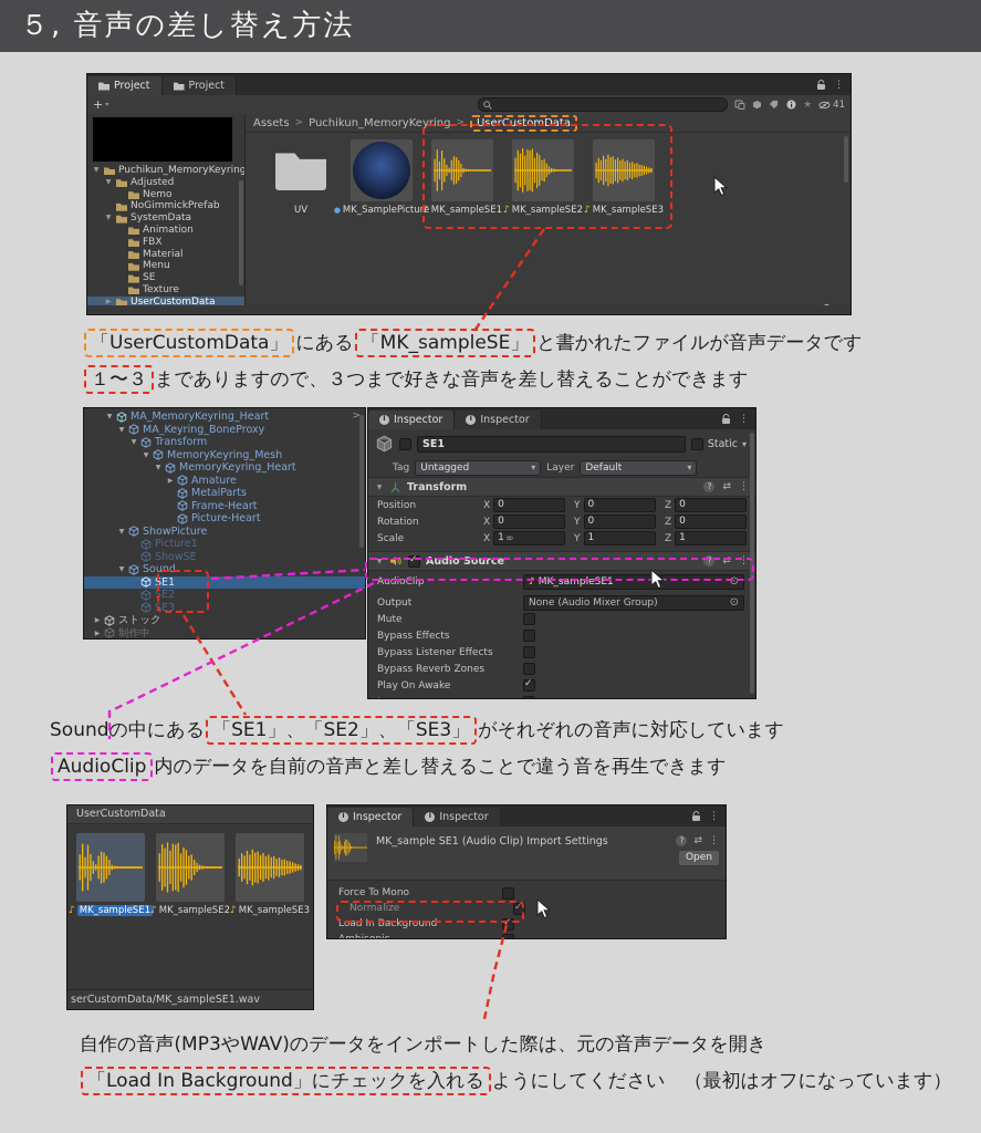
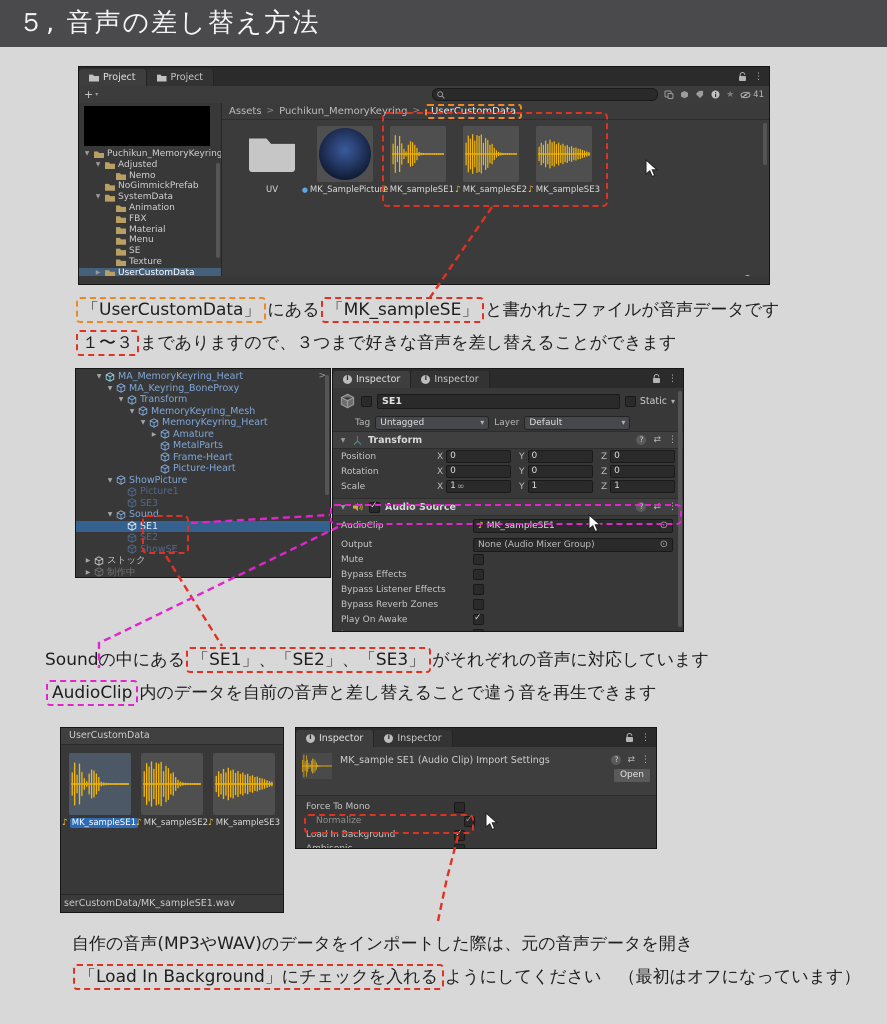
  ５, 音声の差し替え方法
  Project
  Project
  +
  41
  Puchikun_MemoryKeyring
  Adjusted
  Nemo
  NoGimmickPrefab
  SystemData
  Animation
  FBX
  Material
  Menu
  SE
  Texture
  UserCustomData
  Assets
  >
  Puchikun_MemoryKeyring
  >
  UserCustomData
  UV
  MK_SamplePicture
  MK_sampleSE1
  MK_sampleSE2
  MK_sampleSE3
  「UserCustomData」 にある 「MK_sampleSE」 と書かれたファイルが音声データです
  １〜３ までありますので、３つまで好きな音声を差し替えることができます
  MA_MemoryKeyring_Heart
  >
  MA_Keyring_BoneProxy
  Transform
  MemoryKeyring_Mesh
  MemoryKeyring_Heart
  Amature
  MetalParts
  Frame-Heart
  Picture-Heart
  ShowPicture
  Picture1
- ShowSE
+ SE3
  Sound
  SE1
  SE2
- SE3
+ ShowSE
  ストック
  制作中
  Inspector
  Inspector
  SE1
  Static
  Tag
  Untagged
  Layer
  Default
  Transform
  Position
  X
  0
  Y
  0
  Z
  0
  Rotation
  X
  0
  Y
  0
  Z
  0
  Scale
  X
  1
  Y
  1
  Z
  1
  Audio Source
  AudioClip
  MK_sampleSE1
  Output
  None (Audio Mixer Group)
  Mute
  Bypass Effects
  Bypass Listener Effects
  Bypass Reverb Zones
  Play On Awake
  Soundの中にある 「SE1」、「SE2」、「SE3」 がそれぞれの音声に対応しています
  AudioClip 内のデータを自前の音声と差し替えることで違う音を再生できます
  UserCustomData
  MK_sampleSE1
  MK_sampleSE2
  MK_sampleSE3
  serCustomData/MK_sampleSE1.wav
  Inspector
  Inspector
  MK_sample SE1 (Audio Clip) Import Settings
  Open
  Force To Mono
  Normalize
  Load In Background
  自作の音声(MP3やWAV)のデータをインポートした際は、元の音声データを開き
  「Load In Background」にチェックを入れる ようにしてください （最初はオフになっています）
